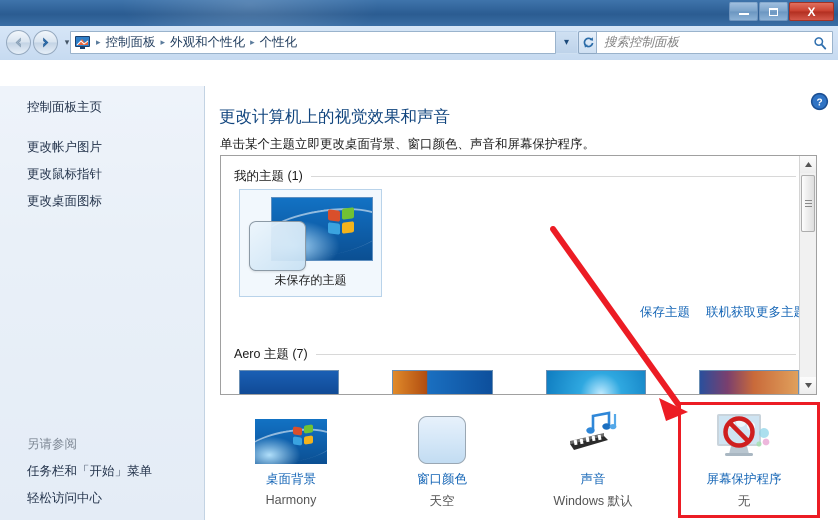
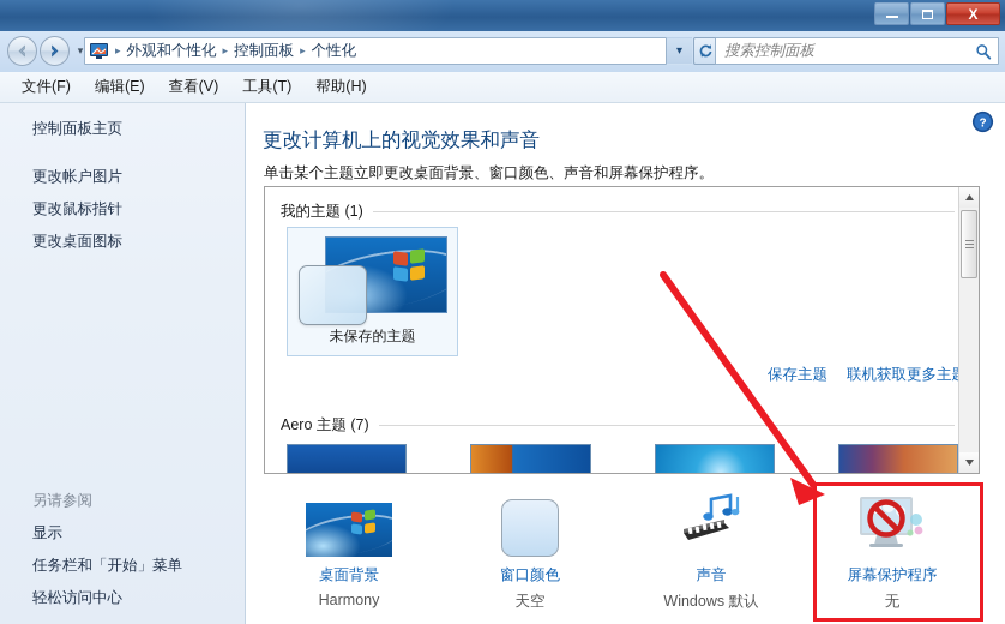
  X
  ▾
  ▸
- 控制面板
+ 外观和个性化
  ▸
- 外观和个性化
+ 控制面板
  ▸
  个性化
  ▾
  搜索控制面板
+ 文件(F)
+ 编辑(E)
+ 查看(V)
+ 工具(T)
+ 帮助(H)
  控制面板主页
  更改帐户图片
  更改鼠标指针
  更改桌面图标
  另请参阅
+ 显示
  任务栏和「开始」菜单
  轻松访问中心
  ?
  更改计算机上的视觉效果和声音
  单击某个主题立即更改桌面背景、窗口颜色、声音和屏幕保护程序。
  我的主题 (1)
  未保存的主题
  保存主题
  联机获取更多主
  Aero 主题 (7)
  桌面背景
  Harmony
  窗口颜色
  天空
  声音
  Windows 默认
  屏幕保护程序
  无
